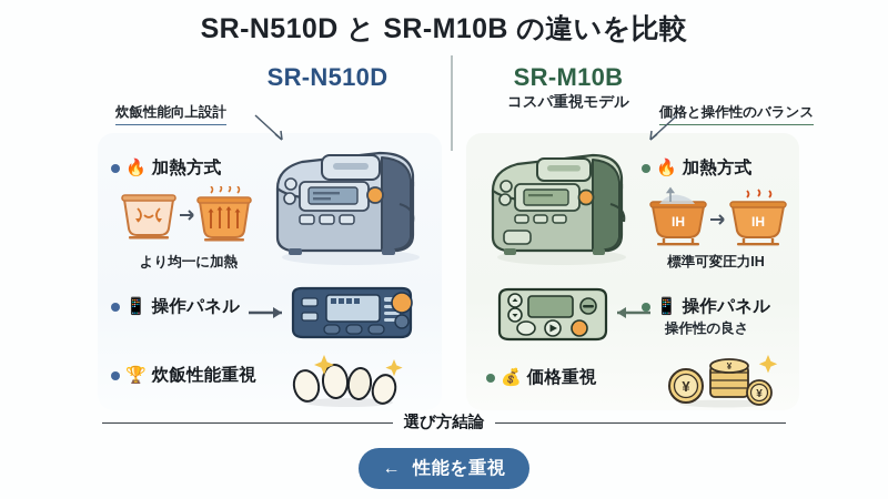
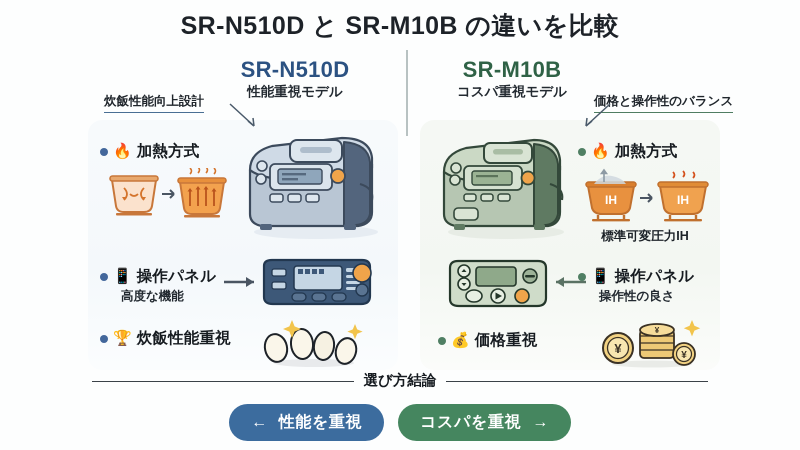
  SR-N510D と SR-M10B の違いを比較
  SR-N510D
+ 性能重視モデル
  SR-M10B
  コスパ重視モデル
  炊飯性能向上設計
  価格と操作性のバランス
  🔥
  加熱方式
- より均一に加熱
  📱
  操作パネル
+ 高度な機能
  🏆
  炊飯性能重視
  🔥
  加熱方式
  IH
  IH
  標準可変圧力IH
  📱
  操作パネル
  操作性の良さ
  💰
  価格重視
  ¥
  ¥
  ¥
  選び方結論
  ←
  性能を重視
+ コスパを重視
+ →
